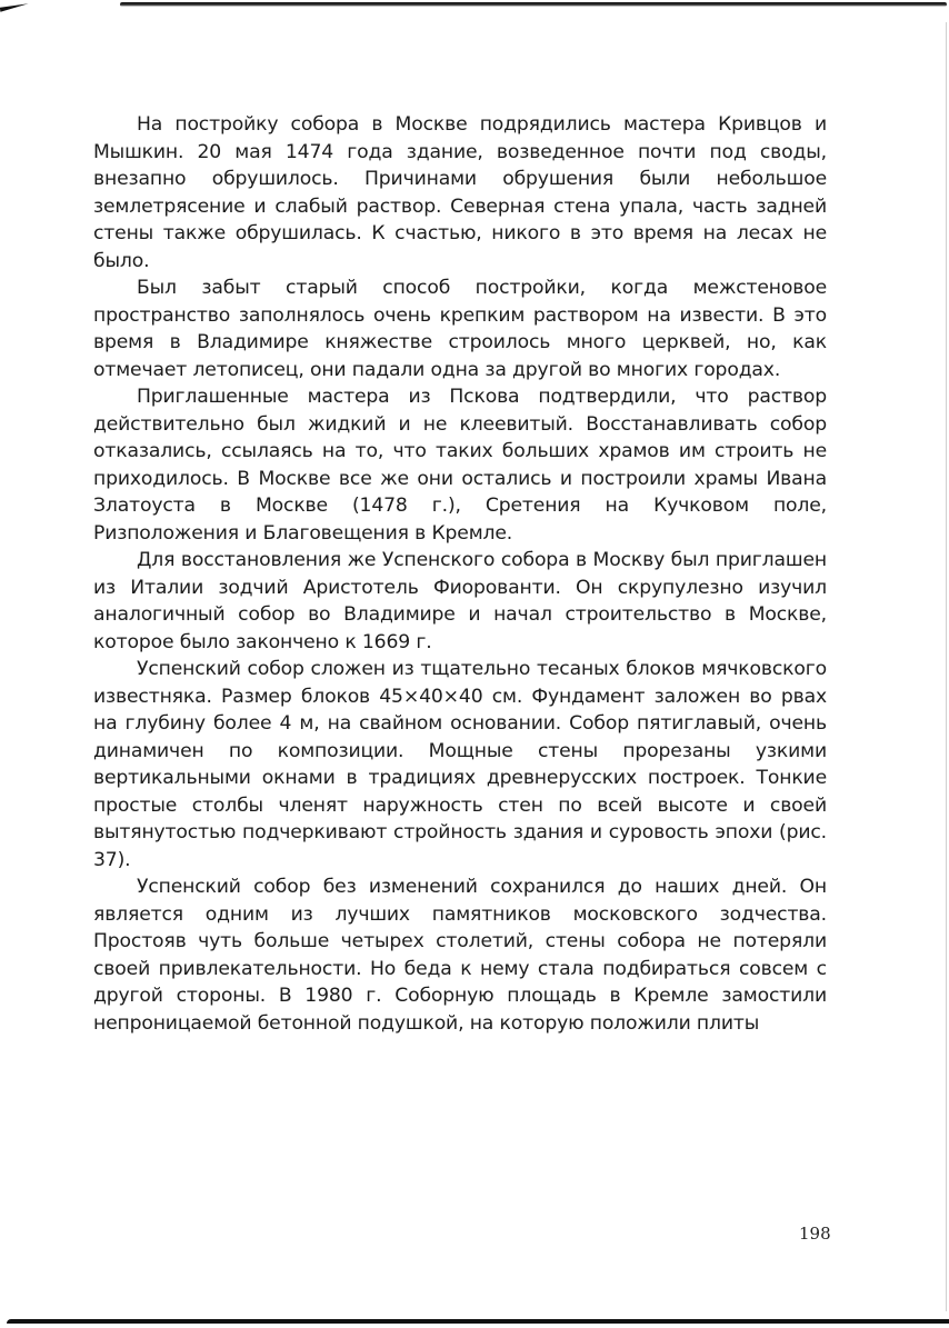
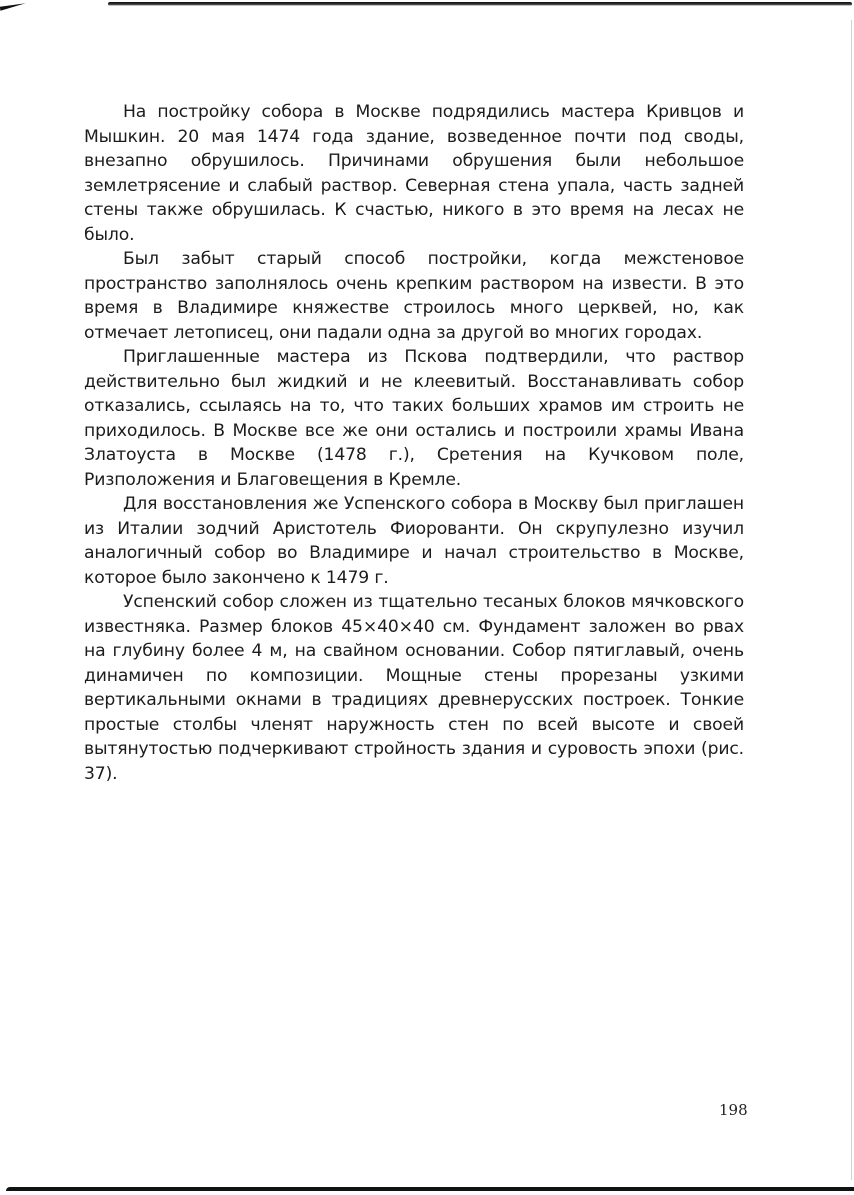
  На постройку собора в Москве подрядились мастера Кривцов и Мышкин. 20 мая 1474 года здание, возведенное почти под своды, внезапно обрушилось. Причинами обрушения были небольшое землетрясение и слабый раствор. Северная стена упала, часть задней стены также обрушилась. К счастью, никого в это время на лесах не было.
  Был забыт старый способ постройки, когда межстеновое пространство заполнялось очень крепким раствором на извести. В это время в Владимире княжестве строилось много церквей, но, как отмечает летописец, они падали одна за другой во многих городах.
  Приглашенные мастера из Пскова подтвердили, что раствор действительно был жидкий и не клеевитый. Восстанавливать собор отказались, ссылаясь на то, что таких больших храмов им строить не приходилось. В Москве все же они остались и построили храмы Ивана Златоуста в Москве (1478 г.), Сретения на Кучковом поле, Ризположения и Благовещения в Кремле.
- Для восстановления же Успенского собора в Москву был приглашен из Италии зодчий Аристотель Фиорованти. Он скрупулезно изучил аналогичный собор во Владимире и начал строительство в Москве, которое было закончено к 1669 г.
+ Для восстановления же Успенского собора в Москву был приглашен из Италии зодчий Аристотель Фиорованти. Он скрупулезно изучил аналогичный собор во Владимире и начал строительство в Москве, которое было закончено к 1479 г.
  Успенский собор сложен из тщательно тесаных блоков мячковского известняка. Размер блоков 45×40×40 см. Фундамент заложен во рвах на глубину более 4 м, на свайном основании. Собор пятиглавый, очень динамичен по композиции. Мощные стены прорезаны узкими вертикальными окнами в традициях древнерусских построек. Тонкие простые столбы членят наружность стен по всей высоте и своей вытянутостью подчеркивают стройность здания и суровость эпохи (рис. 37).
- Успенский собор без изменений сохранился до наших дней. Он является одним из лучших памятников московского зодчества. Простояв чуть больше четырех столетий, стены собора не потеряли своей привлекательности. Но беда к нему стала подбираться совсем с другой стороны. В 1980 г. Соборную площадь в Кремле замостили непроницаемой бетонной подушкой, на которую положили плиты
  198
